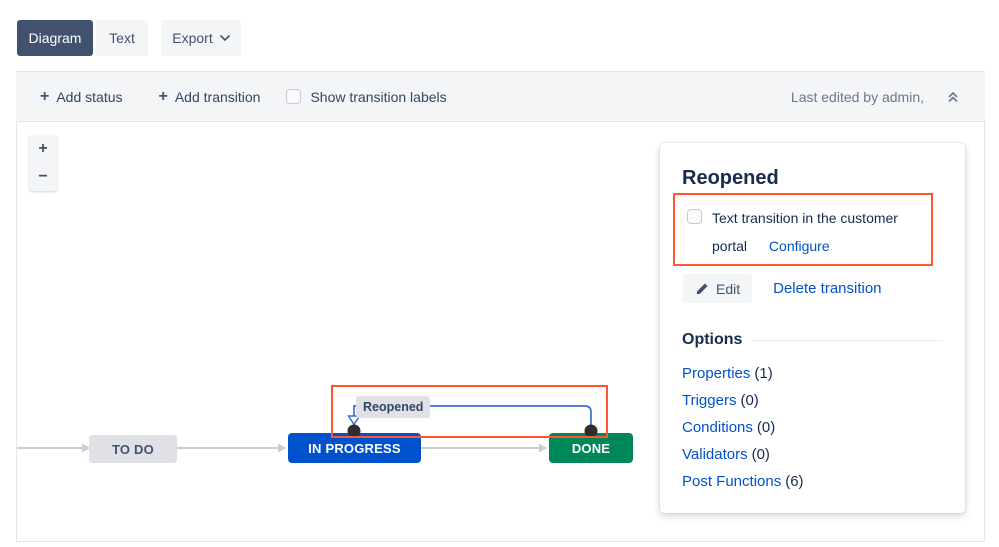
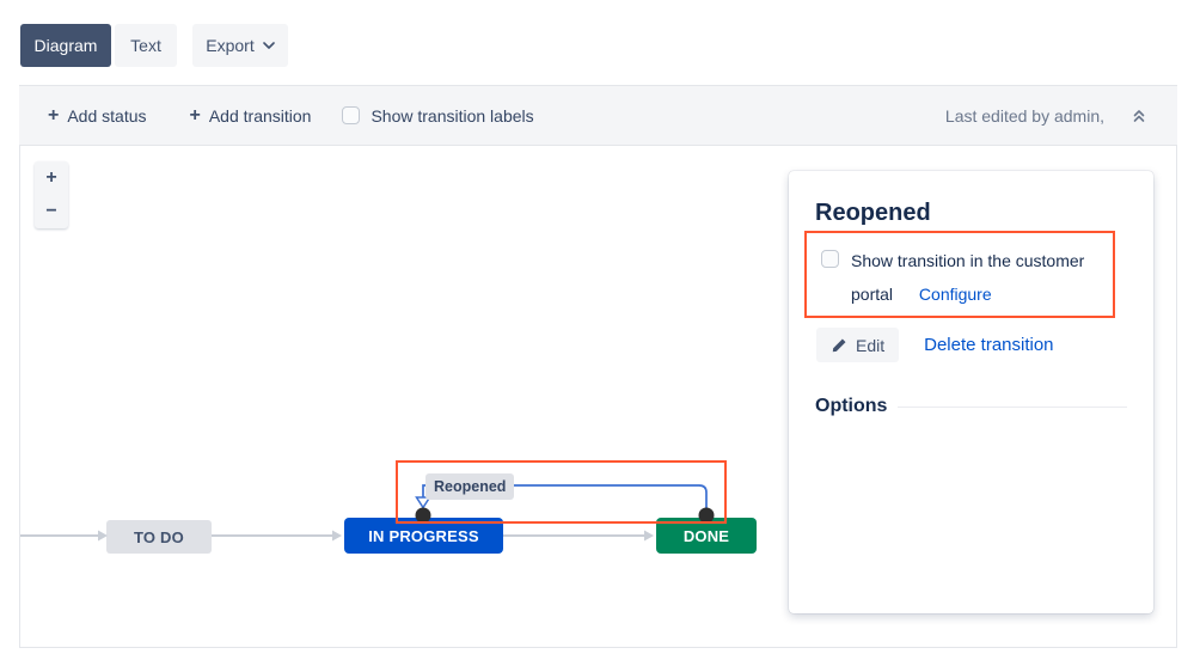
  Diagram
  Text
  Export
  +
  Add status
  +
  Add transition
  Show transition labels
  Last edited by admin,
  +
  −
  TO DO
  IN PROGRESS
  DONE
  Reopened
  Reopened
- Text transition in the customer portal Configure
+ Show transition in the customer portal Configure
  Edit
  Delete transition
  Options
- Properties (1)
- Triggers (0)
- Conditions (0)
- Validators (0)
- Post Functions (6)
